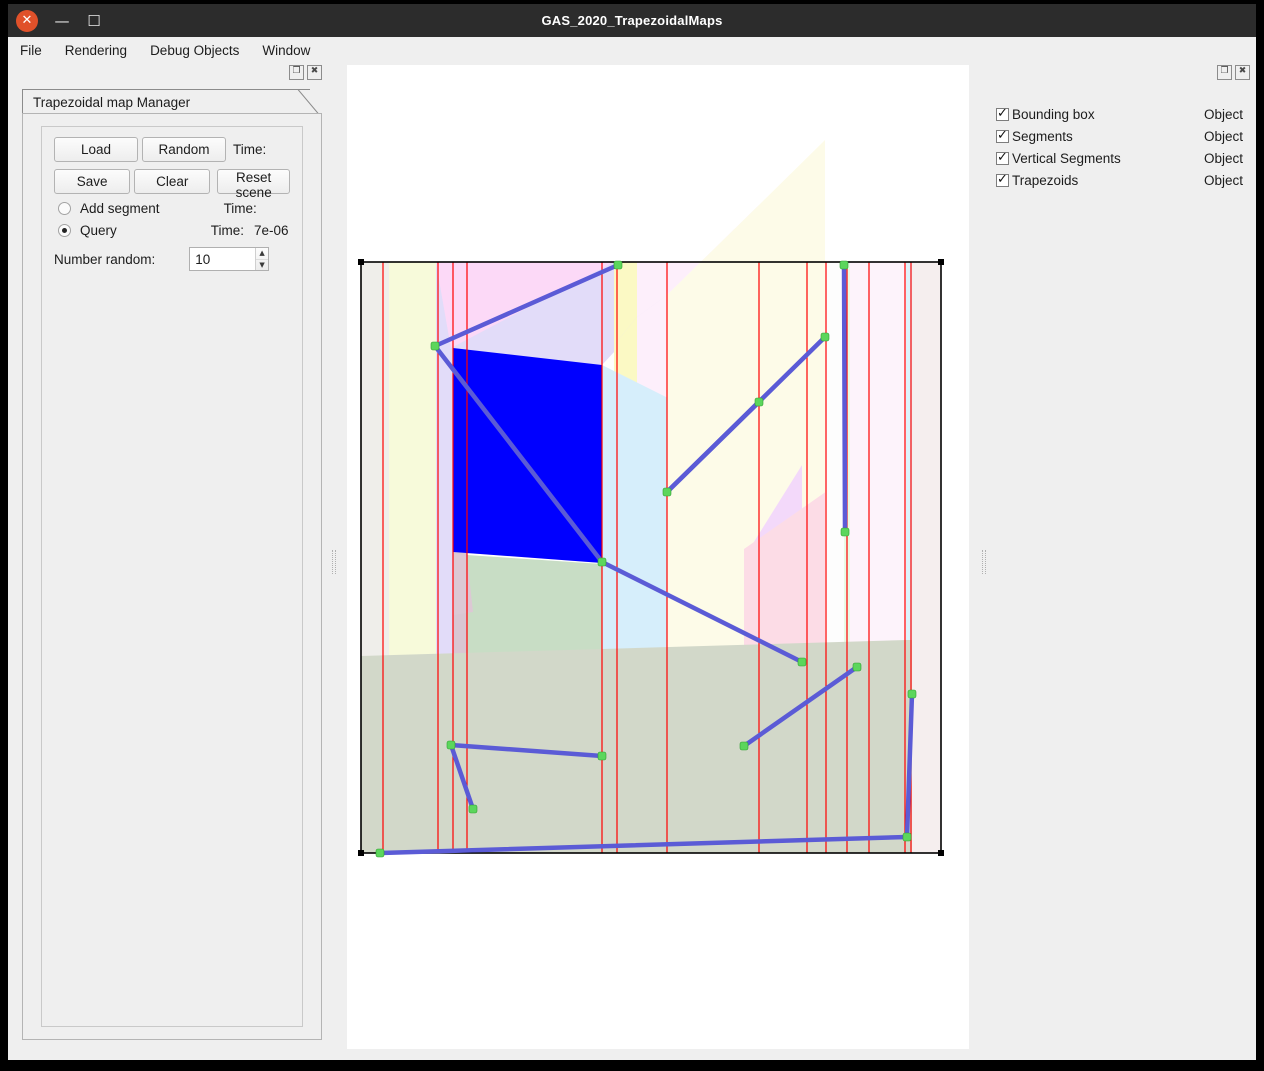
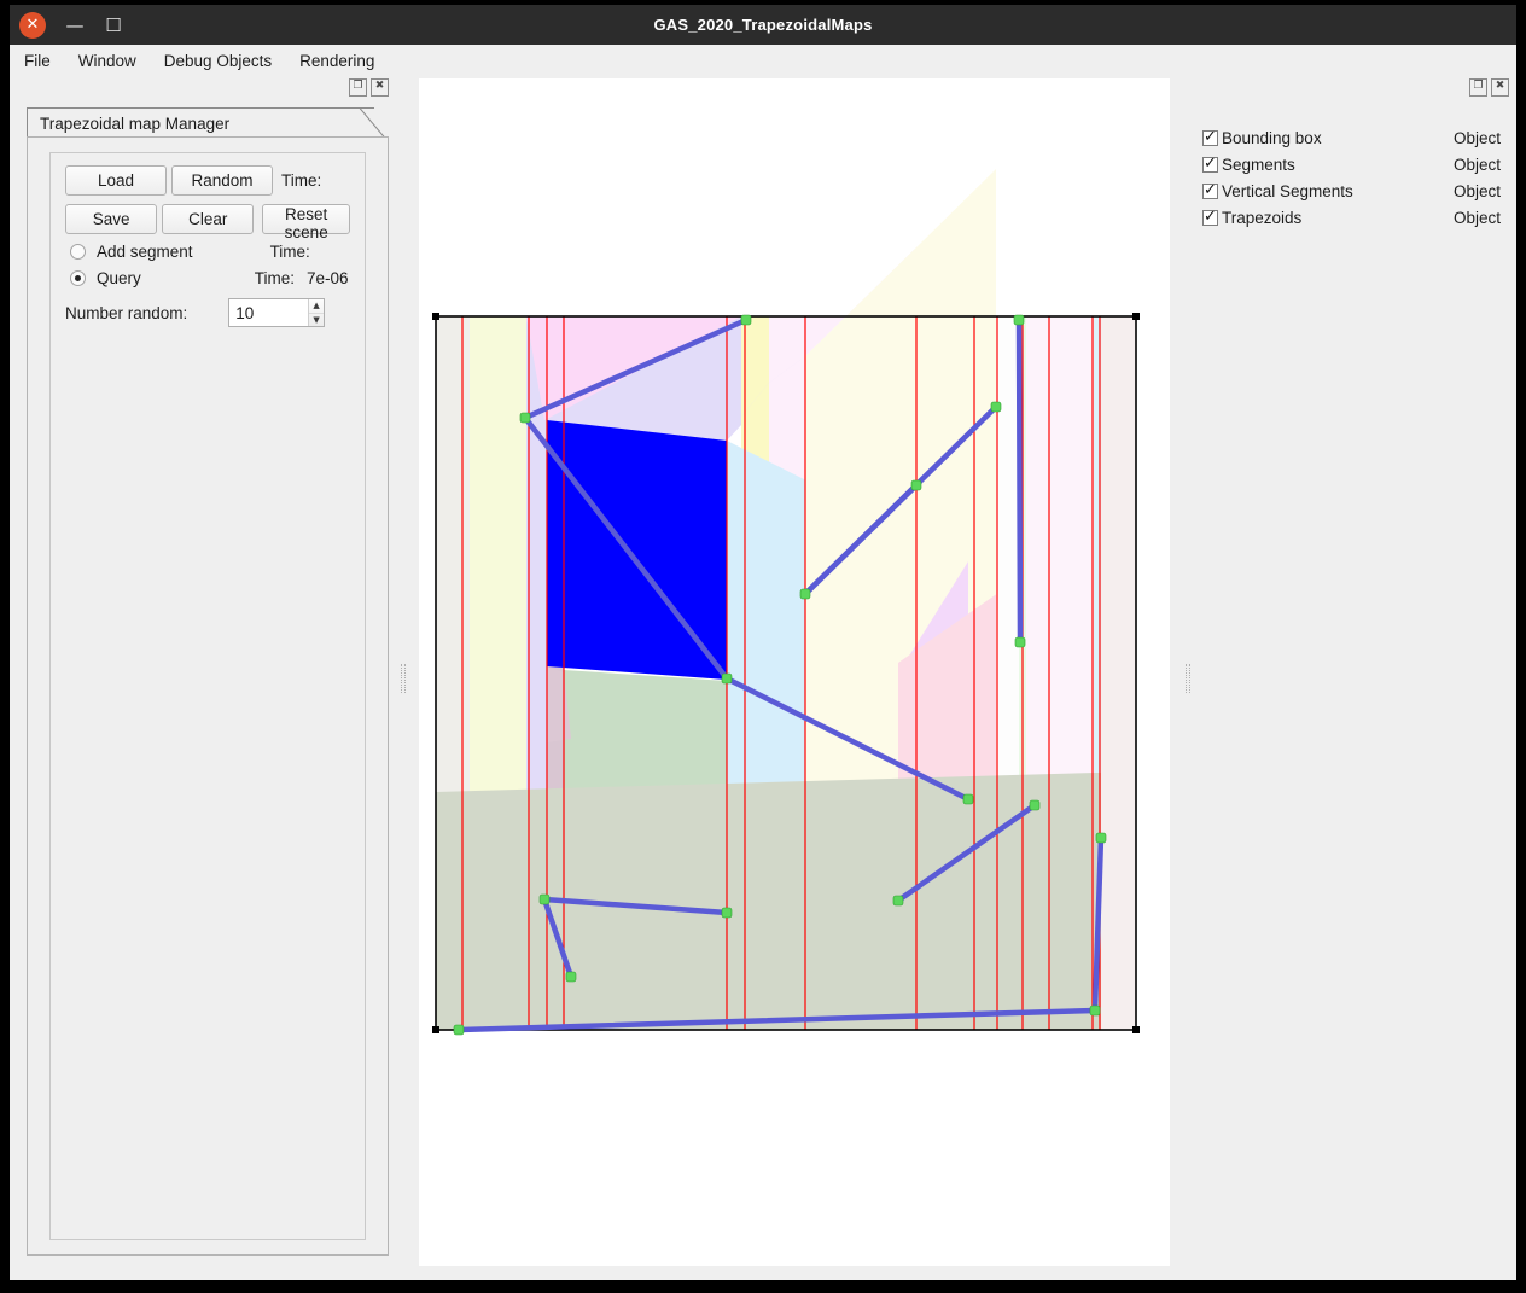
  ✕
  —
  ☐
  GAS_2020_TrapezoidalMaps
  File
- Rendering
+ Window
  Debug Objects
- Window
+ Rendering
  ❐
  ✖
  Trapezoidal map Manager
  Load
  Random
  Time:
  Save
  Clear
  Reset scene
  Add segment
  Time:
  Query
  Time:
  7e-06
  Number random:
  10
  ▲
  ▼
  ❐
  ✖
  Bounding box
  Object
  Segments
  Object
  Vertical Segments
  Object
  Trapezoids
  Object
